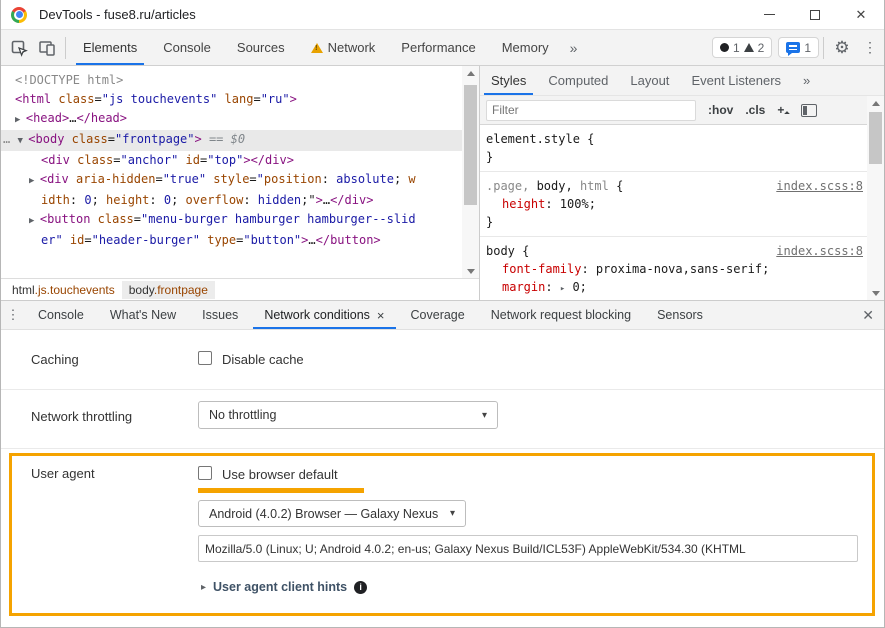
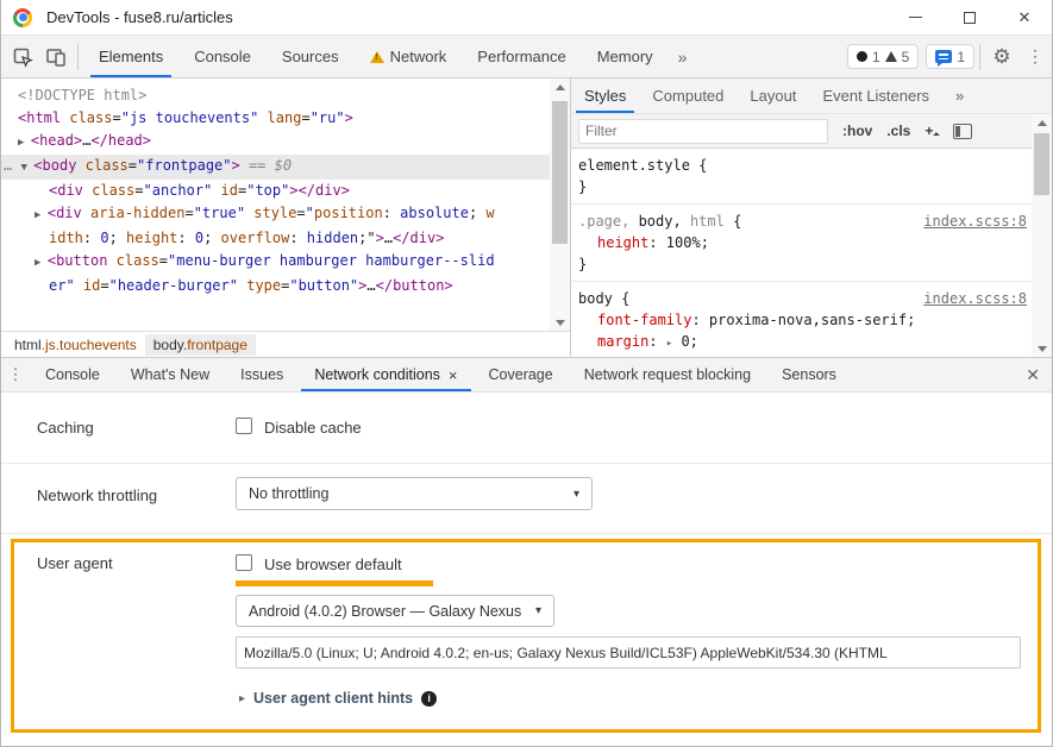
  DevTools - fuse8.ru/articles
  ✕
  Elements
  Console
  Sources
  Network
  Performance
  Memory
  »
  1
- 2
+ 5
  1
  ⚙
  ⋮
  <!DOCTYPE html>
  <html class="js touchevents" lang="ru">
  ▶ <head>…</head>
  … ▼ <body class="frontpage"> == $0
  <div class="anchor" id="top"></div>
  ▶ <div aria-hidden="true" style="position: absolute; w
  idth: 0; height: 0; overflow: hidden;">…</div>
  ▶ <button class="menu-burger hamburger hamburger--slid
  er" id="header-burger" type="button">…</button>
  html.js.touchevents
  body.frontpage
  Styles
  Computed
  Layout
  Event Listeners
  »
  Filter
  :hov
  .cls
  +
  element.style {
  }
  index.scss:8
  .page, body, html {
  height: 100%;
  }
  index.scss:8
  body {
  font-family: proxima-nova,sans-serif;
  margin: ▸ 0;
  ⋮
  Console
  What's New
  Issues
  Network conditions
  ×
  Coverage
  Network request blocking
  Sensors
  ✕
  Caching
  Disable cache
  Network throttling
  No throttling
  ▾
  User agent
  Use browser default
  Android (4.0.2) Browser — Galaxy Nexus
  ▾
  Mozilla/5.0 (Linux; U; Android 4.0.2; en-us; Galaxy Nexus Build/ICL53F) AppleWebKit/534.30 (KHTML
  ▸
  User agent client hints
  i
